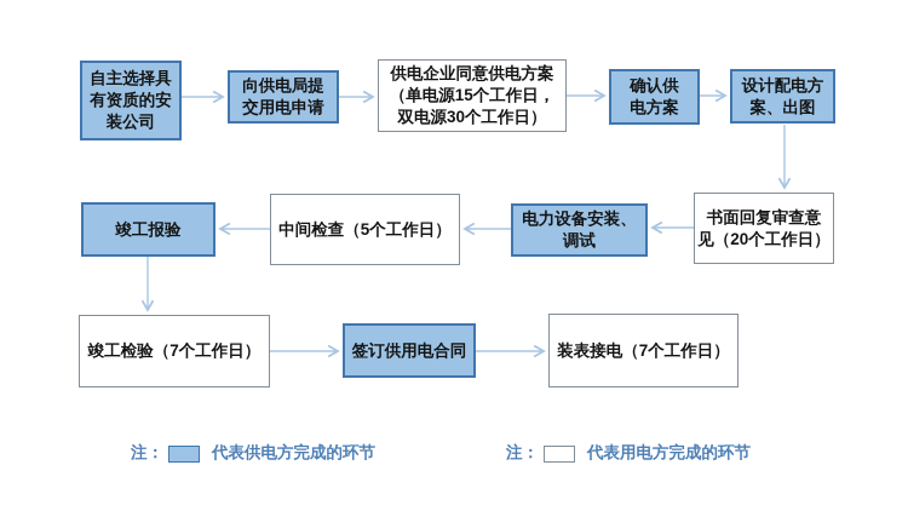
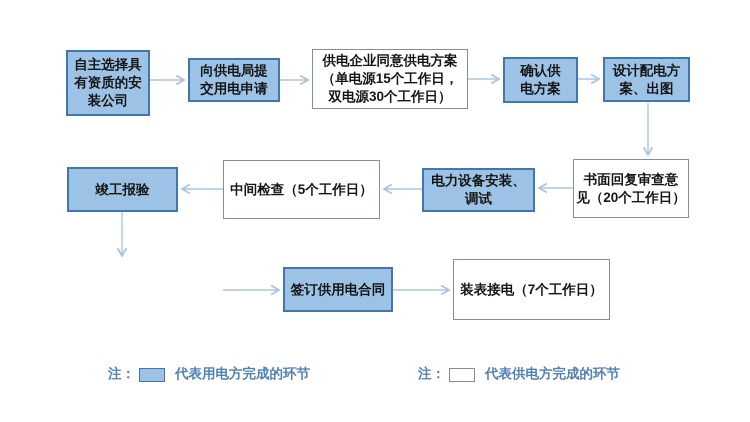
  自主选择具
  有资质的安
  装公司
  向供电局提
  交用电申请
  供电企业同意供电方案
  （单电源15个工作日，
  双电源30个工作日）
  确认供
  电方案
  设计配电方
  案、出图
  书面回复审查意
  见（20个工作日）
  电力设备安装、
  调试
  中间检查（5个工作日）
  竣工报验
- 竣工检验（7个工作日）
  签订供用电合同
  装表接电（7个工作日）
  注：
- 代表供电方完成的环节
+ 代表用电方完成的环节
  注：
- 代表用电方完成的环节
+ 代表供电方完成的环节
